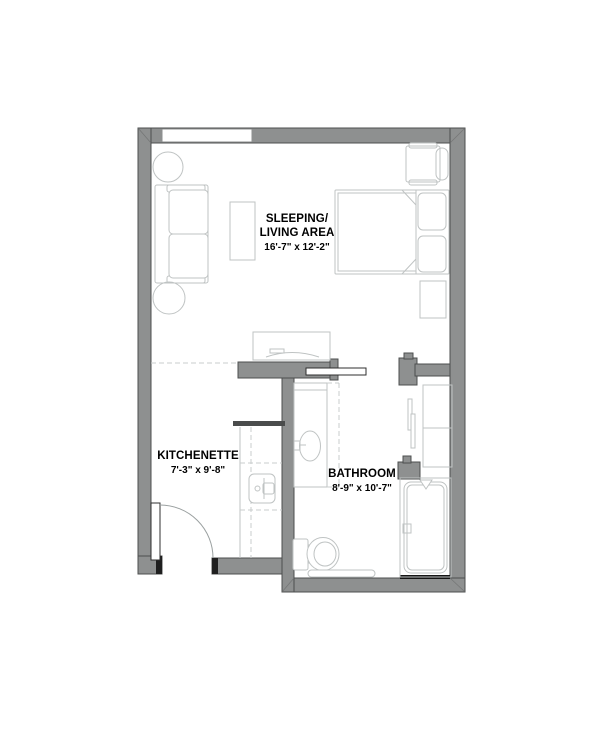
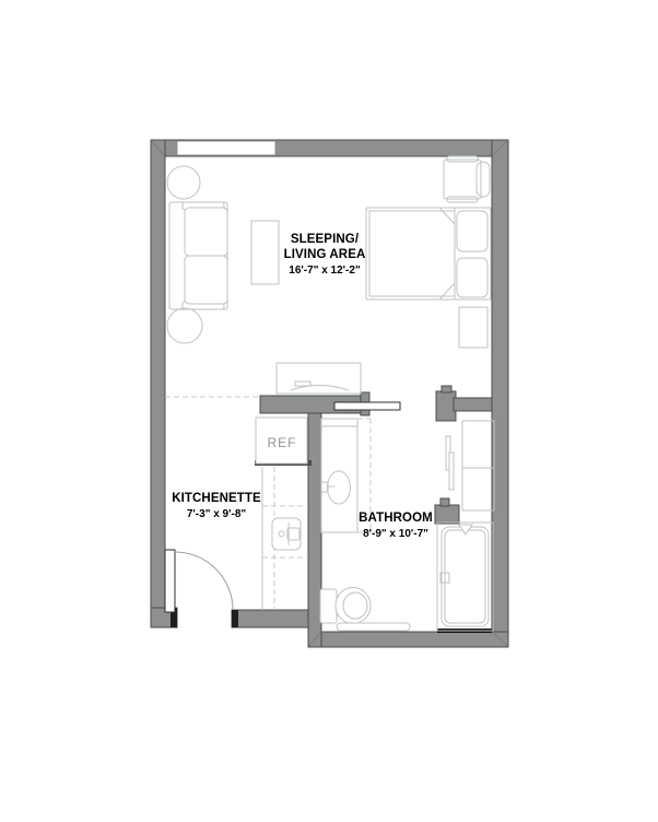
+ REF
  SLEEPING/
  LIVING AREA
  16'-7" x 12'-2"
  KITCHENETTE
  7'-3" x 9'-8"
  BATHROOM
  8'-9" x 10'-7"
